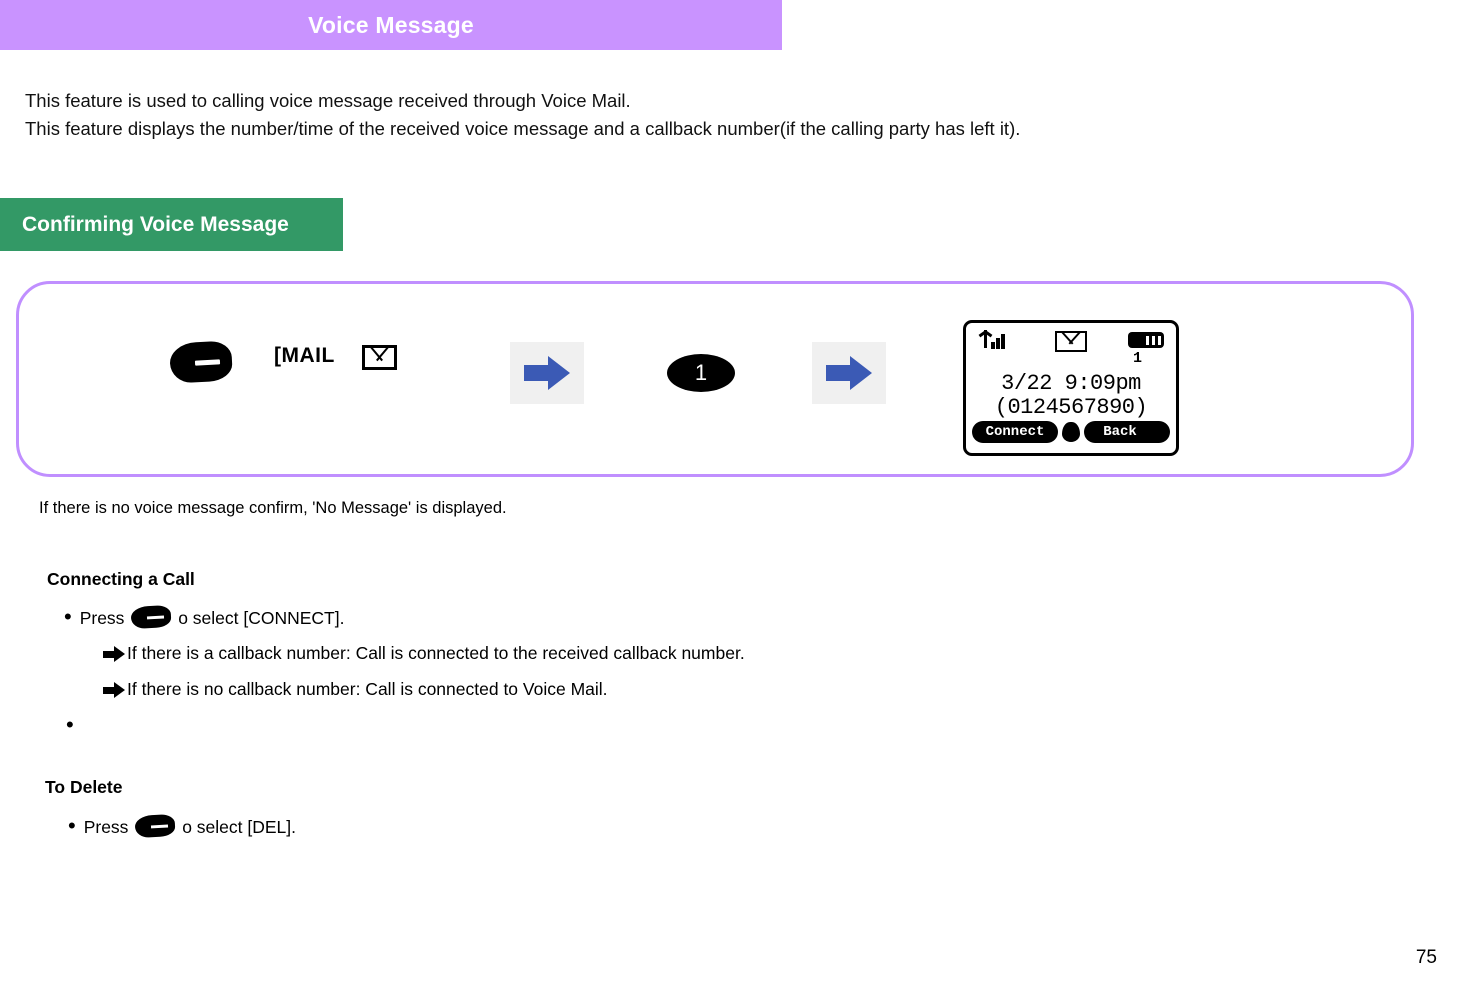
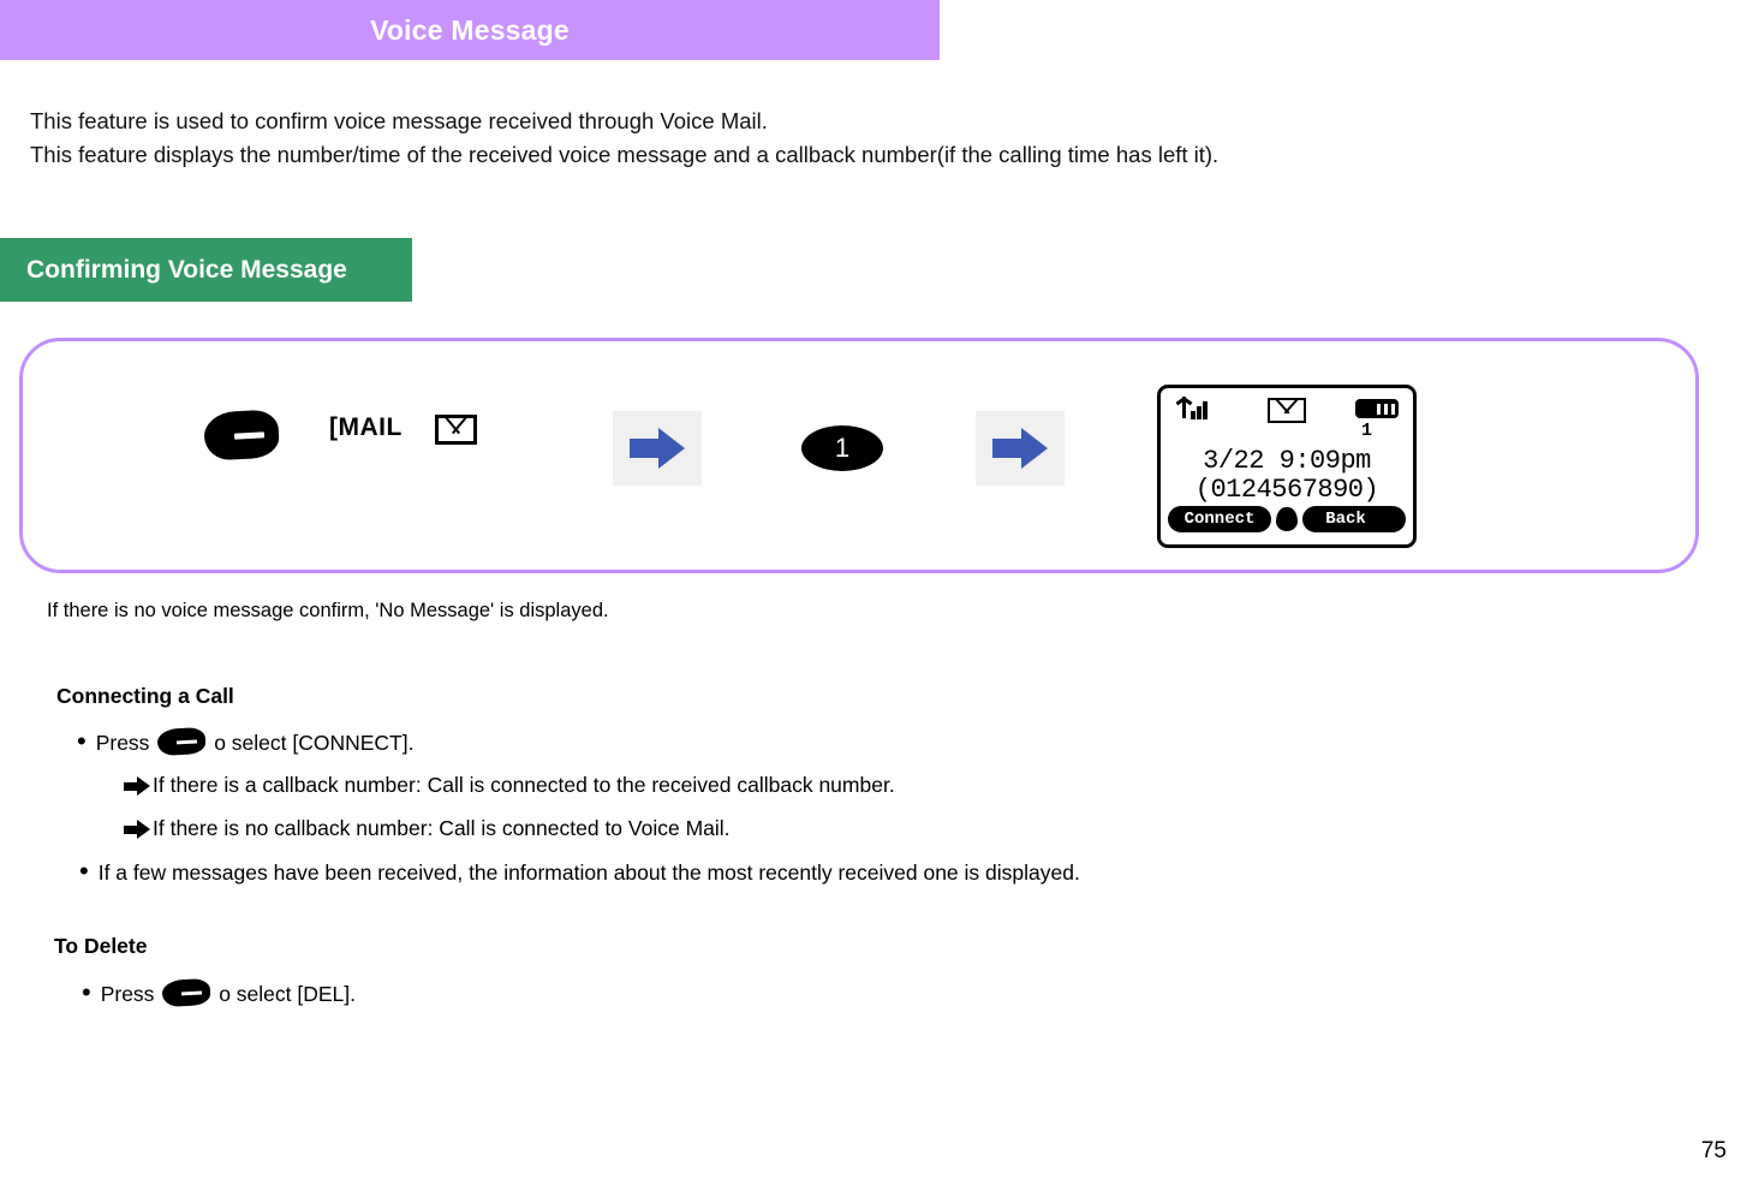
  Voice Message
- This feature is used to calling voice message received through Voice Mail.
+ This feature is used to confirm voice message received through Voice Mail.
- This feature displays the number/time of the received voice message and a callback number(if the calling party has left it).
+ This feature displays the number/time of the received voice message and a callback number(if the calling time has left it).
  Confirming Voice Message
  [MAIL
  1
  1
  3/22 9:09pm
  (0124567890)
  Connect
  Back
  If there is no voice message confirm, 'No Message' is displayed.
  Connecting a Call
  •
  Press o select [CONNECT].
  If there is a callback number: Call is connected to the received callback number.
  If there is no callback number: Call is connected to Voice Mail.
  •
+ If a few messages have been received, the information about the most recently received one is displayed.
  To Delete
  •
  Press o select [DEL].
  75
